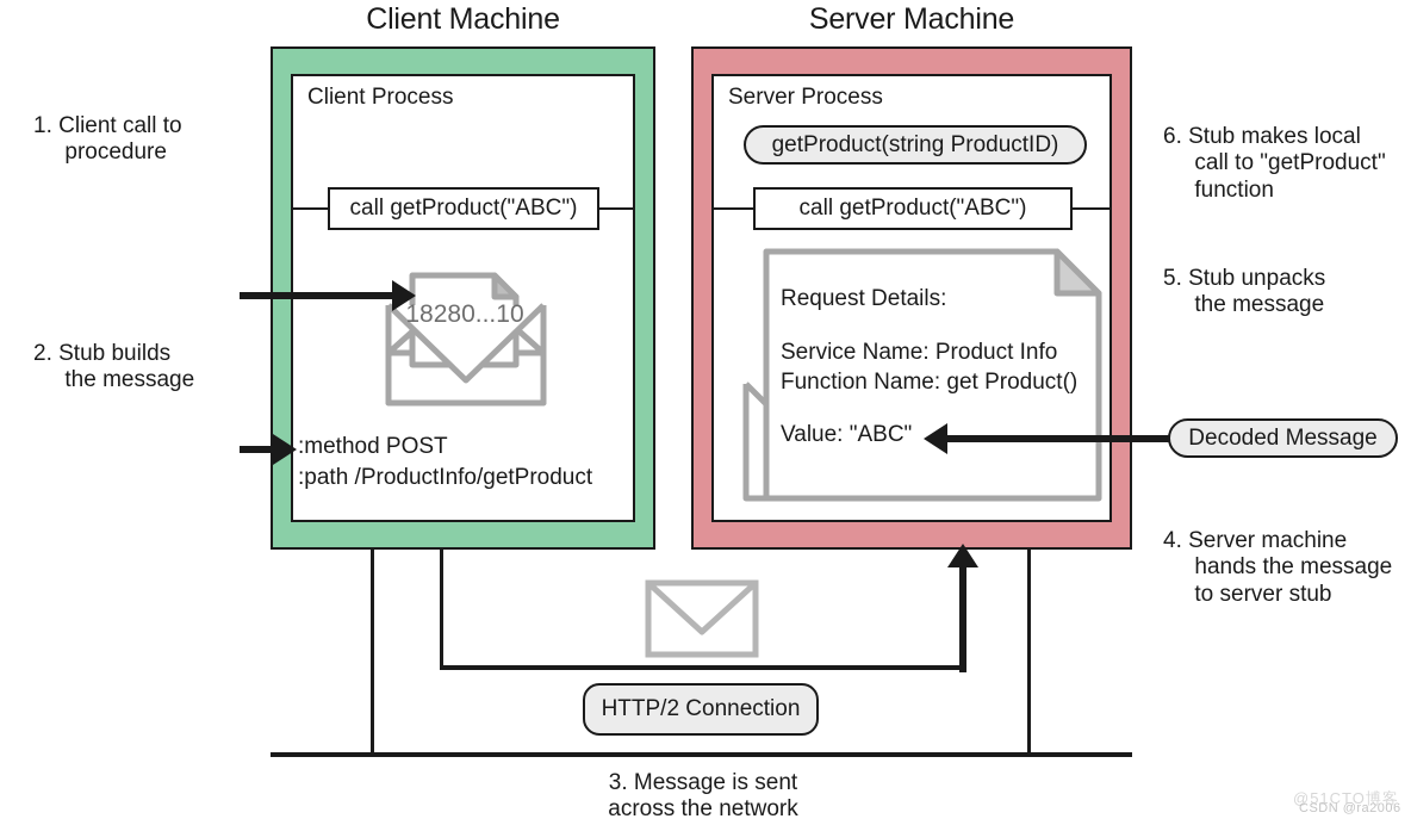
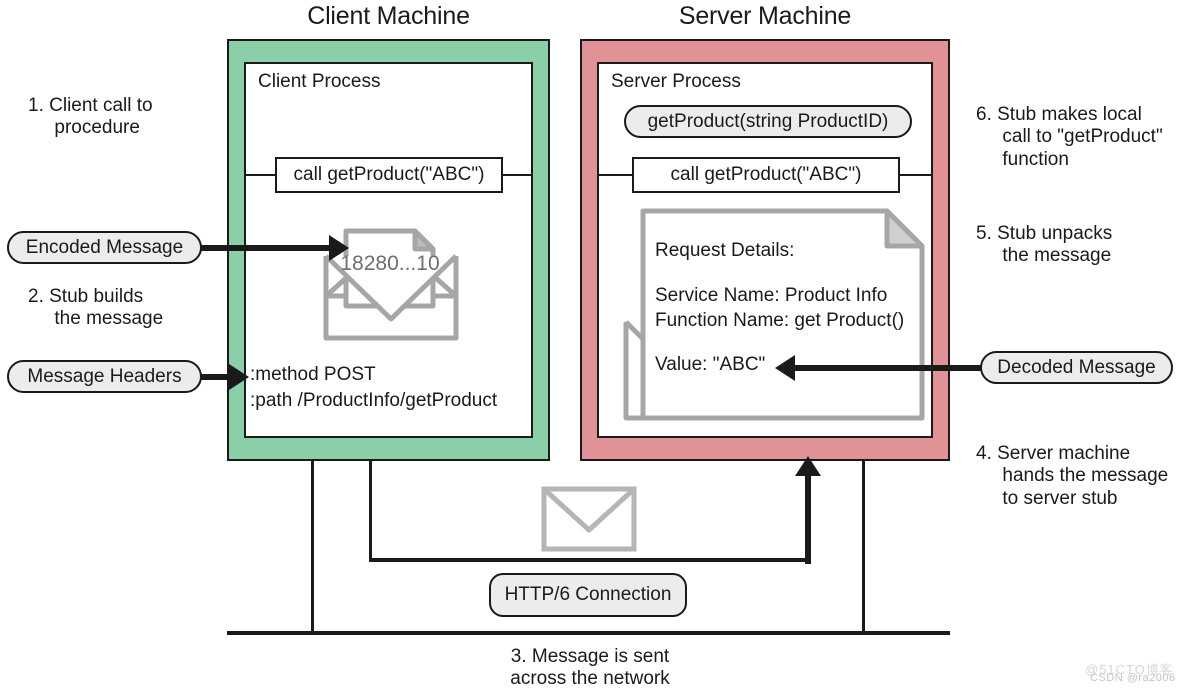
  Client Machine
  Server Machine
  Client Process
  call getProduct("ABC")
  18280...10
  :method POST
  :path /ProductInfo/getProduct
  Server Process
  getProduct(string ProductID)
  call getProduct("ABC")
  Request Details:
  Service Name: Product Info
  Function Name: get Product()
  Value: "ABC"
+ Encoded Message
+ Message Headers
  Decoded Message
  1. Client call to
  procedure
  2. Stub builds
  the message
  3. Message is sent
  across the network
  4. Server machine
  hands the message
  to server stub
  5. Stub unpacks
  the message
  6. Stub makes local
  call to "getProduct"
  function
- HTTP/2 Connection
+ HTTP/6 Connection
  @51CTO博客
  CSDN @ra2006
